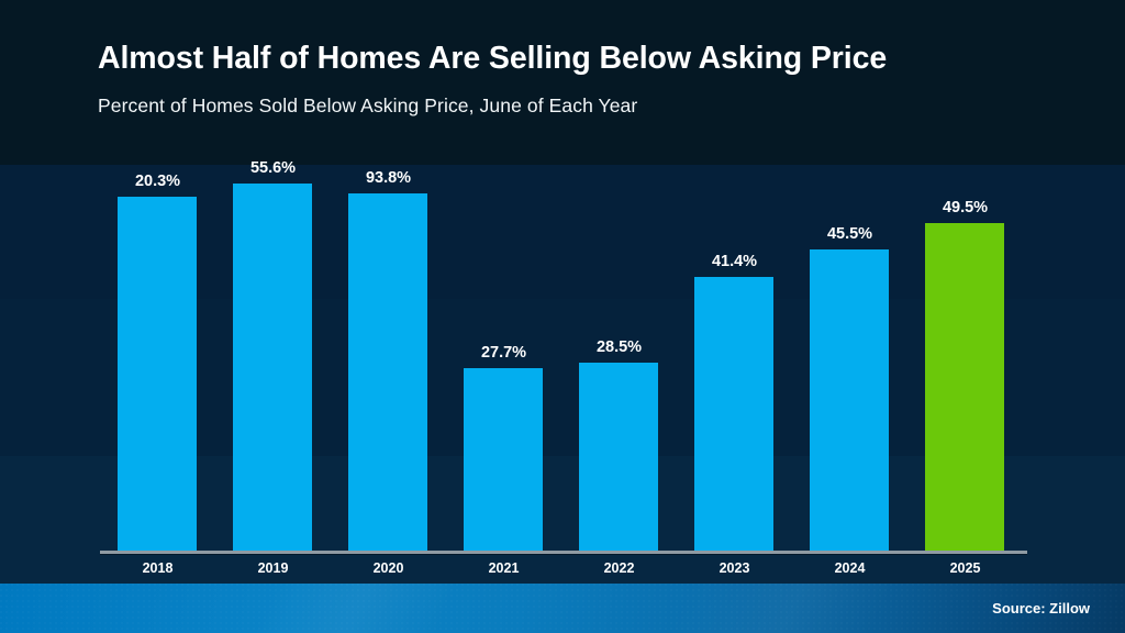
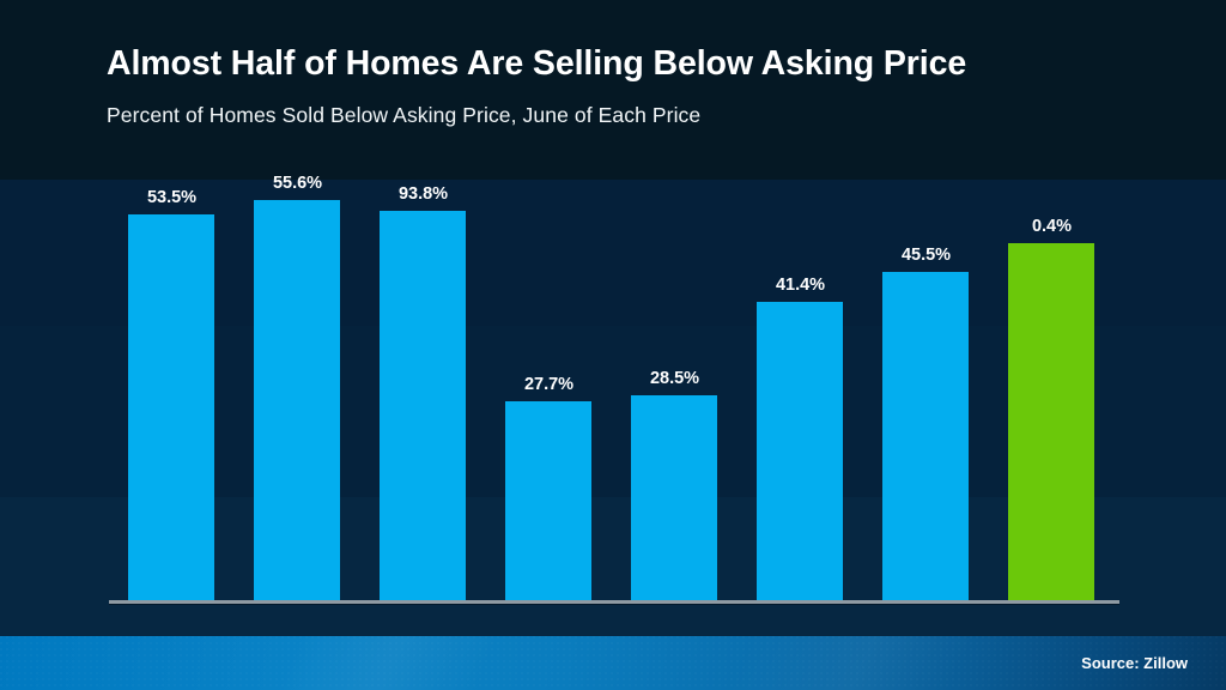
  Almost Half of Homes Are Selling Below Asking Price
- Percent of Homes Sold Below Asking Price, June of Each Year
+ Percent of Homes Sold Below Asking Price, June of Each Price
- 20.3%
+ 53.5%
  55.6%
  93.8%
  27.7%
  28.5%
  41.4%
  45.5%
- 49.5%
+ 0.4%
- 2018
- 2019
- 2020
- 2021
- 2022
- 2023
- 2024
- 2025
  Source: Zillow
